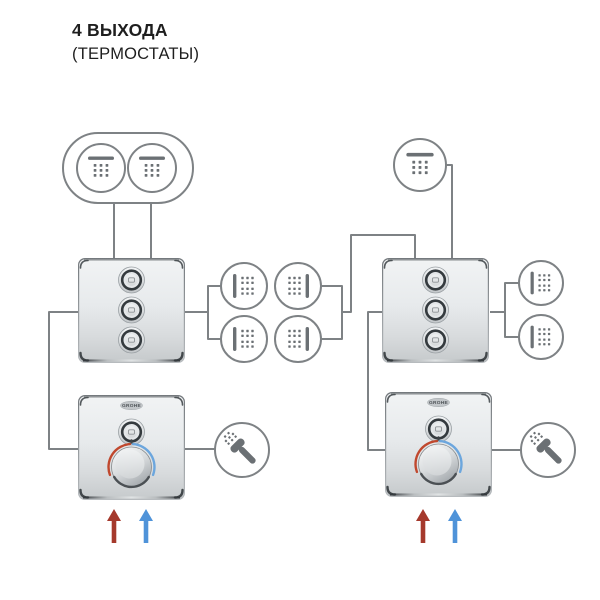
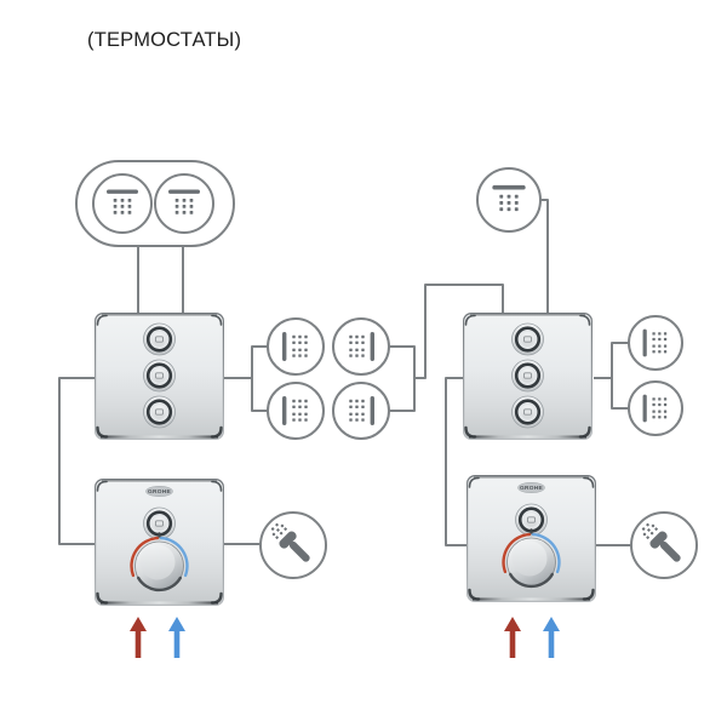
- 4 ВЫХОДА
  (ТЕРМОСТАТЫ)
